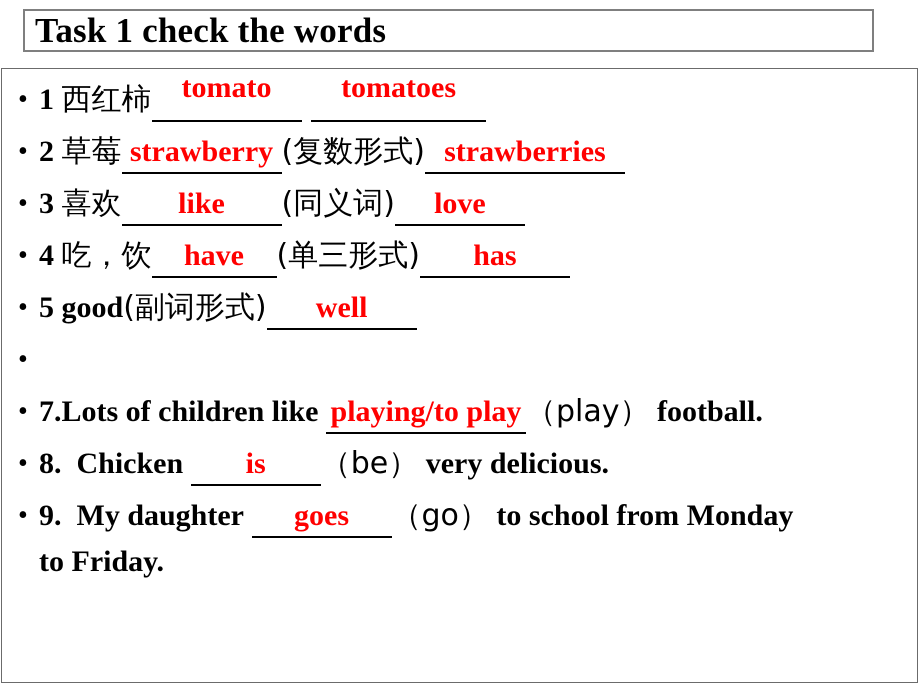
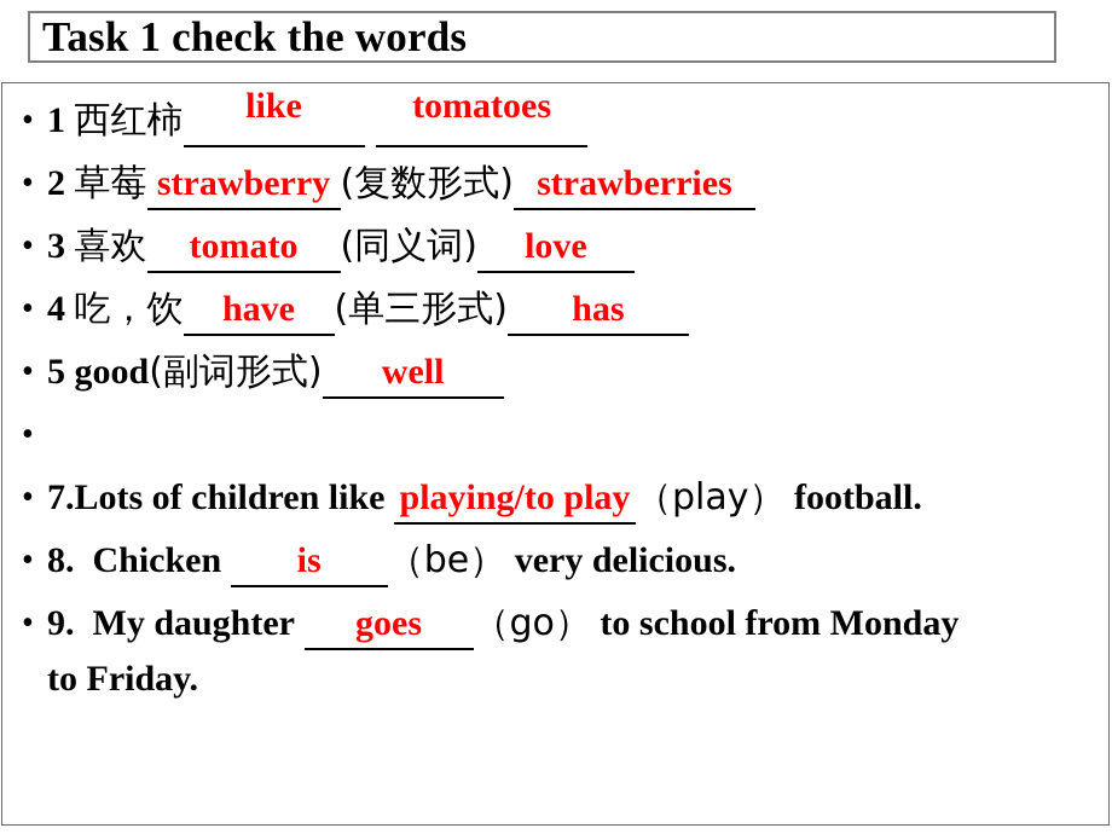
  Task 1 check the words
  •
  1 西红柿
- tomato
+ like
  tomatoes
  •
  2 草莓 strawberry (复数形式) strawberries
  •
- 3 喜欢 like (同义词) love
+ 3 喜欢 tomato (同义词) love
  •
  4 吃，饮 have (单三形式) has
  •
  5 good(副词形式) well
  •
  •
  7.Lots of children like playing/to play （play） football.
  •
  8. Chicken is （be） very delicious.
  •
  9. My daughter goes （go） to school from Monday
  to Friday.
